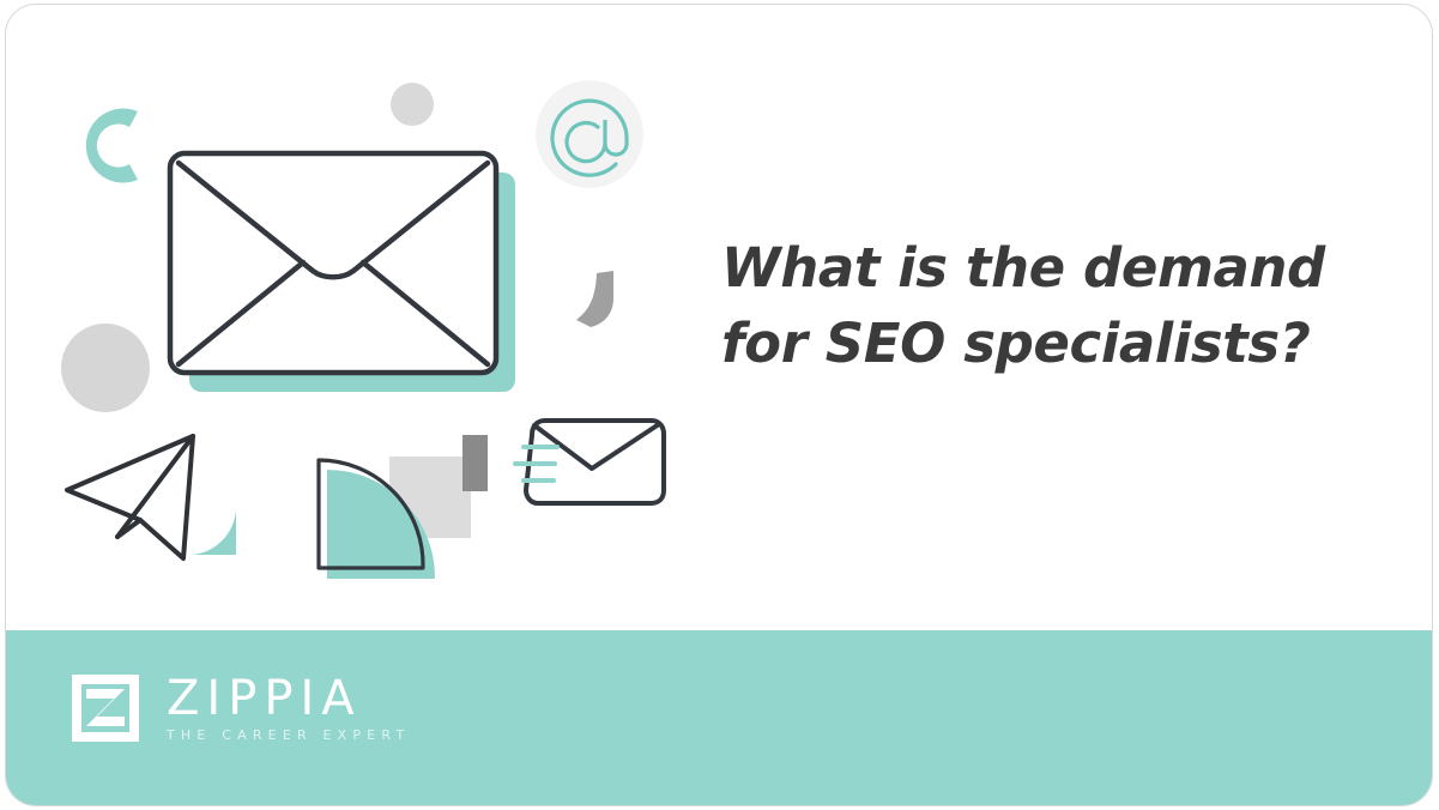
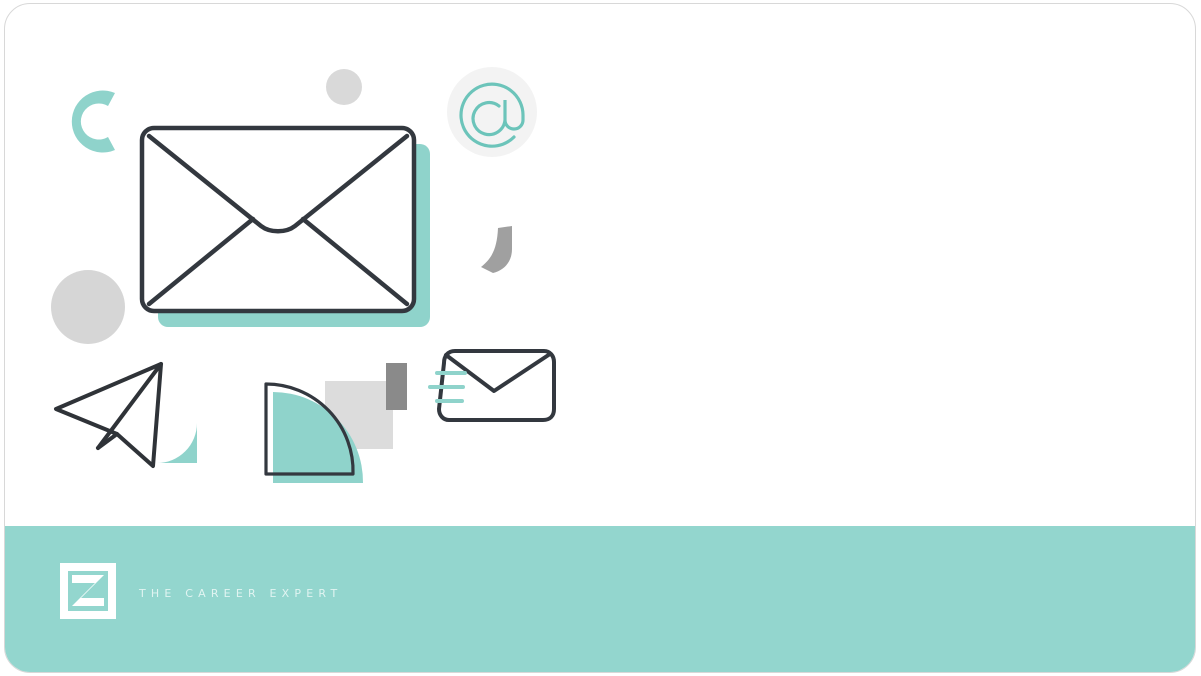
- What is the demand
- for SEO specialists?
- ZIPPIA
  THE CAREER EXPERT
